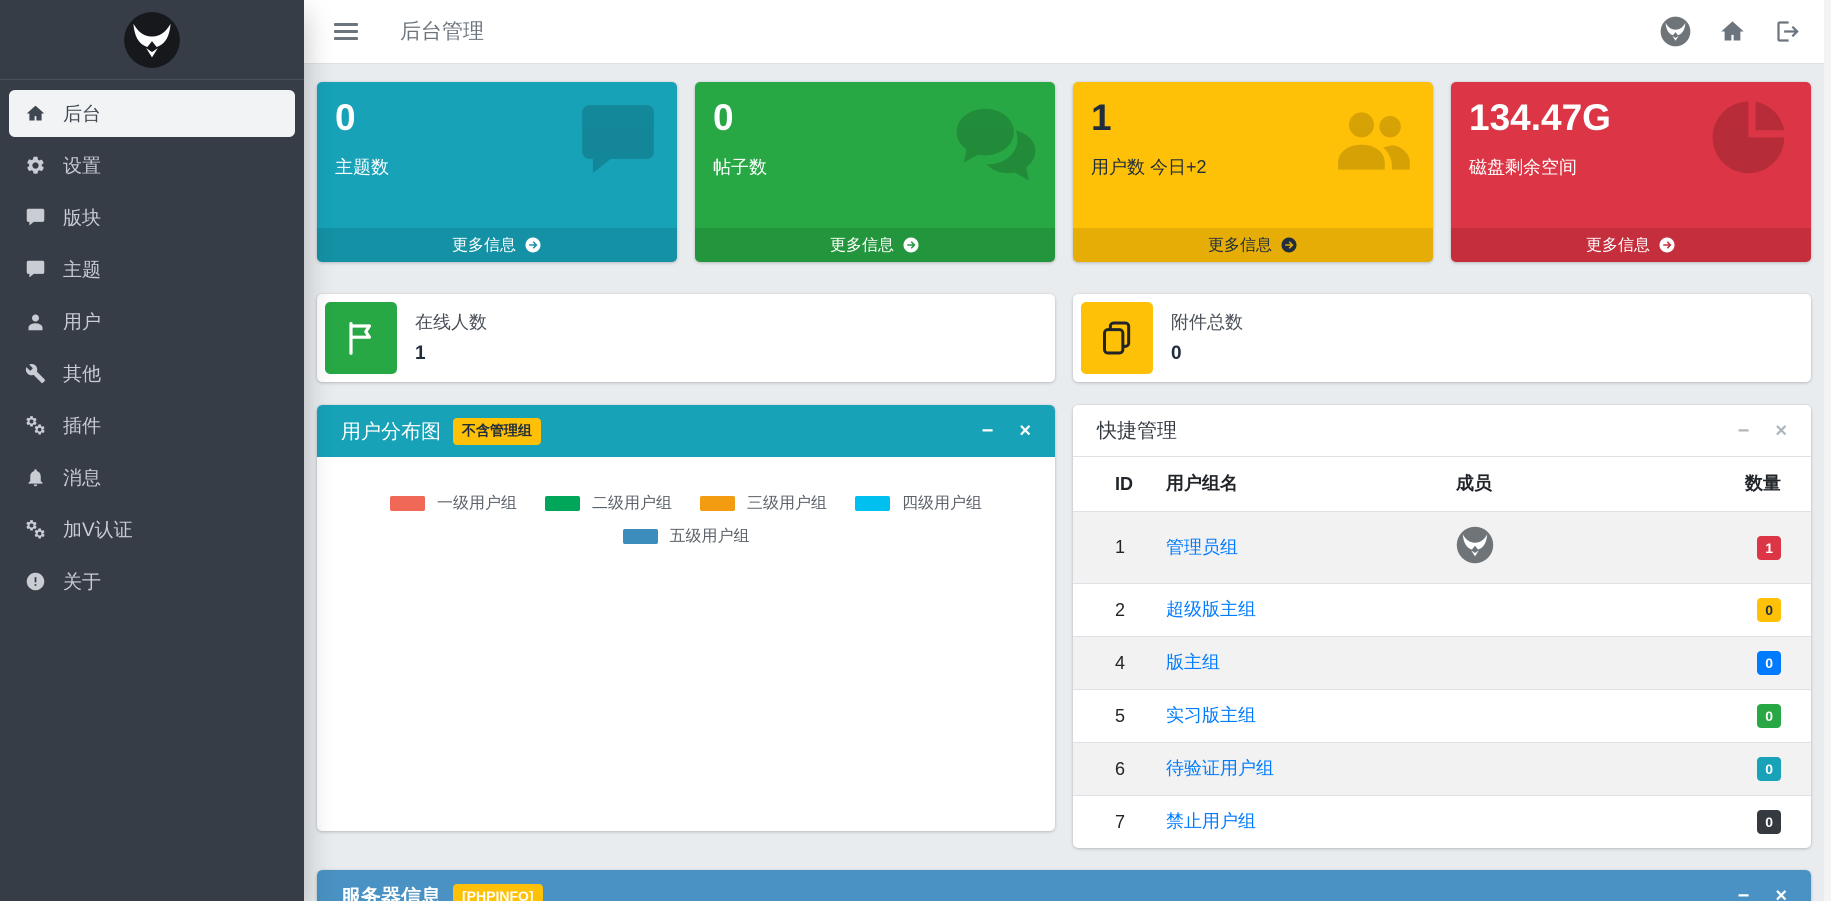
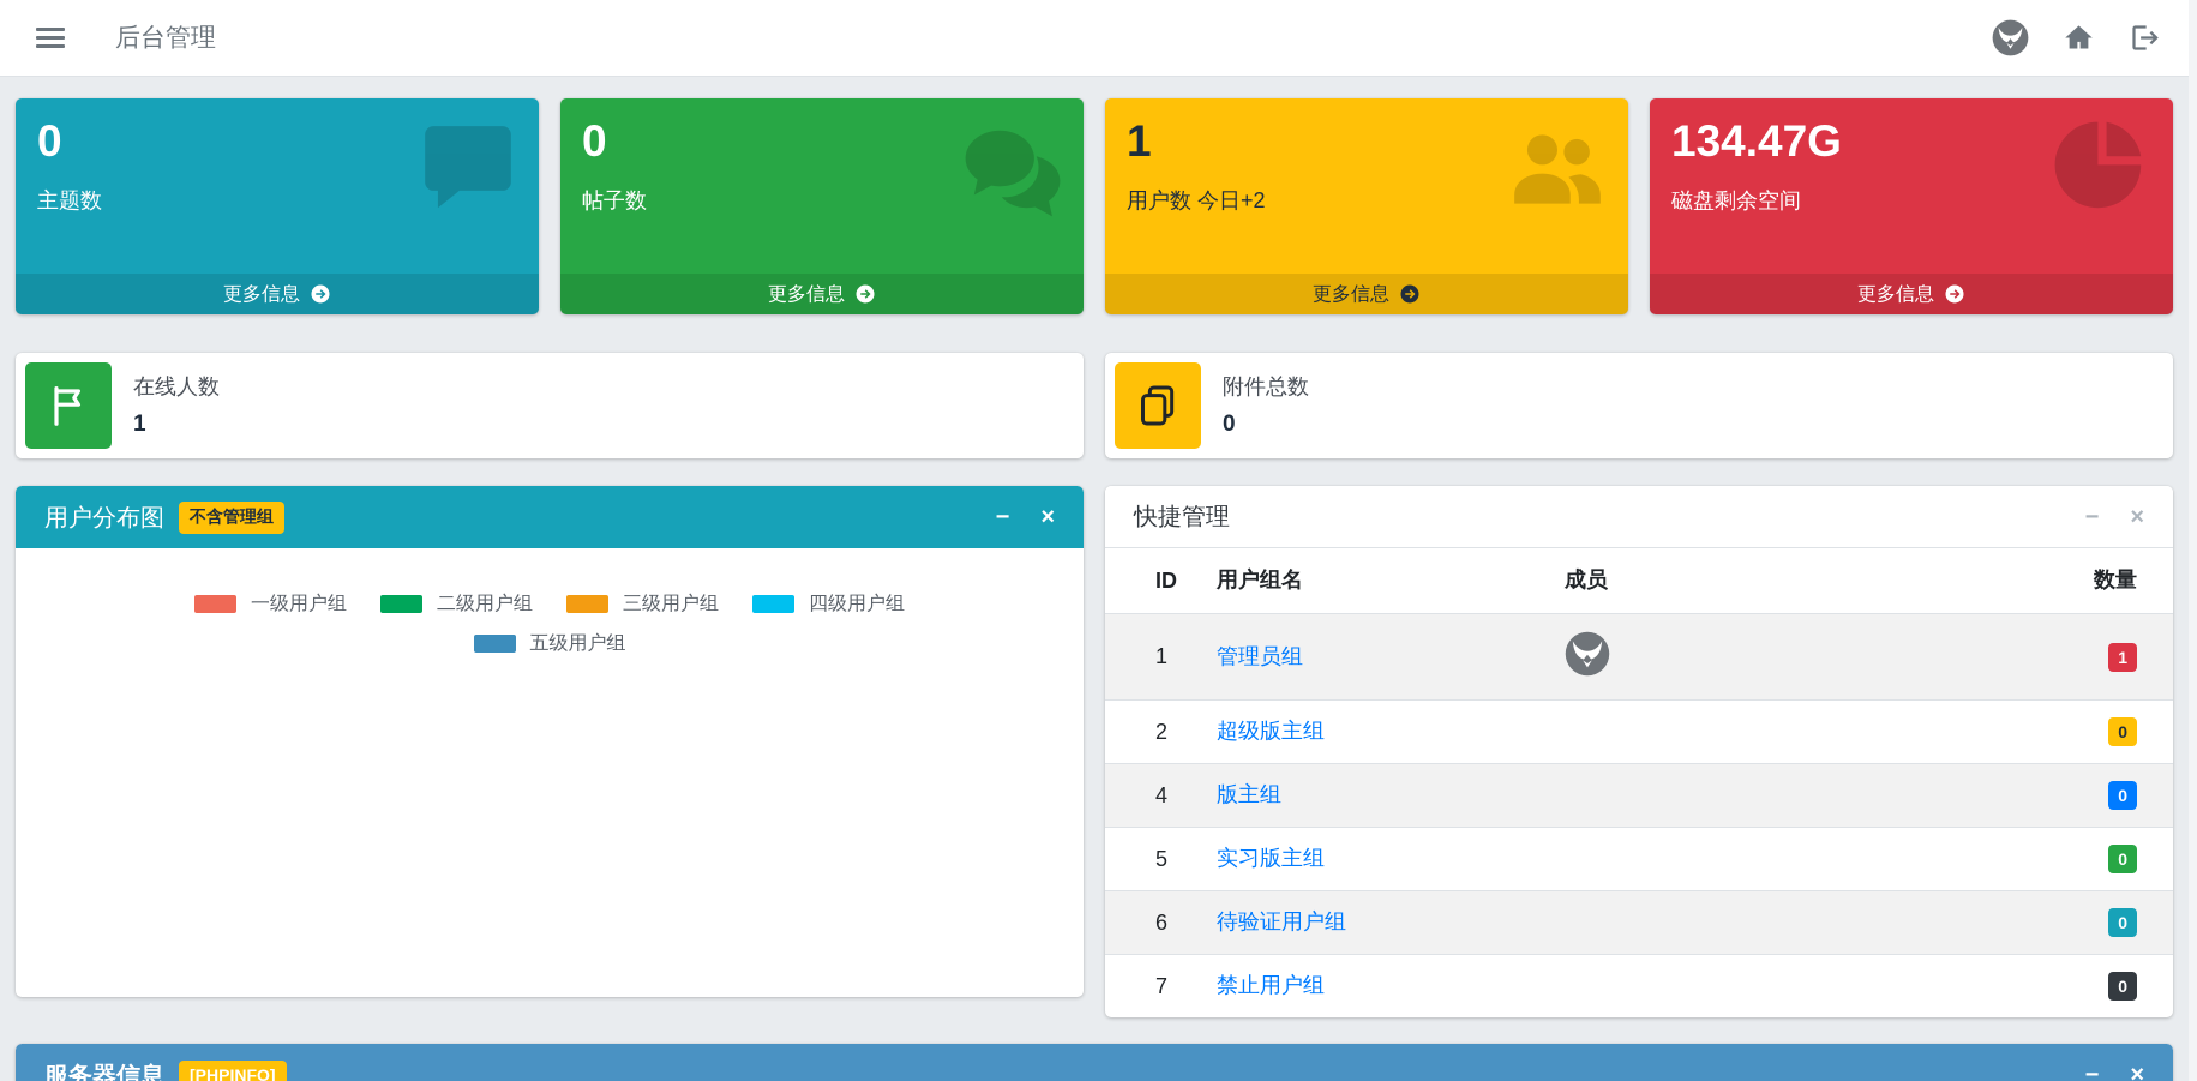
- 后台
- 设置
- 版块
- 主题
- 用户
- 其他
- 插件
- 消息
- 加V认证
- 关于
  后台管理
  0
  主题数
  更多信息
  0
  帖子数
  更多信息
  1
  用户数 今日+2
  更多信息
  134.47G
  磁盘剩余空间
  更多信息
  在线人数
  1
  附件总数
  0
  用户分布图
  不含管理组
  −
  ×
  一级用户组
  二级用户组
  三级用户组
  四级用户组
  五级用户组
  快捷管理
  −
  ×
  ID	用户组名	成员	数量
  1	管理员组		1
  2	超级版主组		0
  4	版主组		0
  5	实习版主组		0
  6	待验证用户组		0
  7	禁止用户组		0
  服务器信息
  [PHPINFO]
  −
  ×
